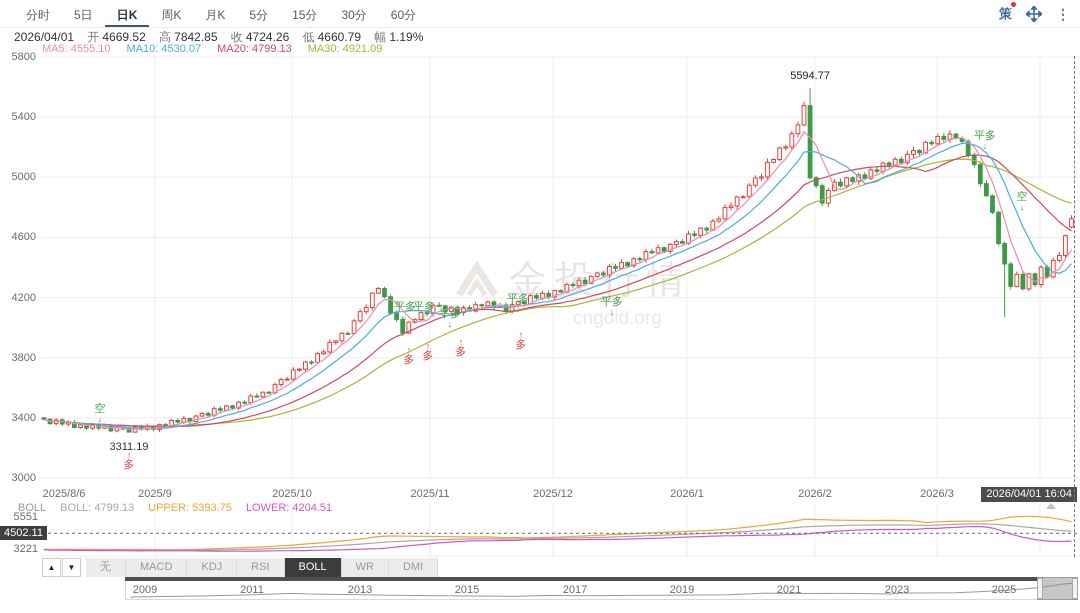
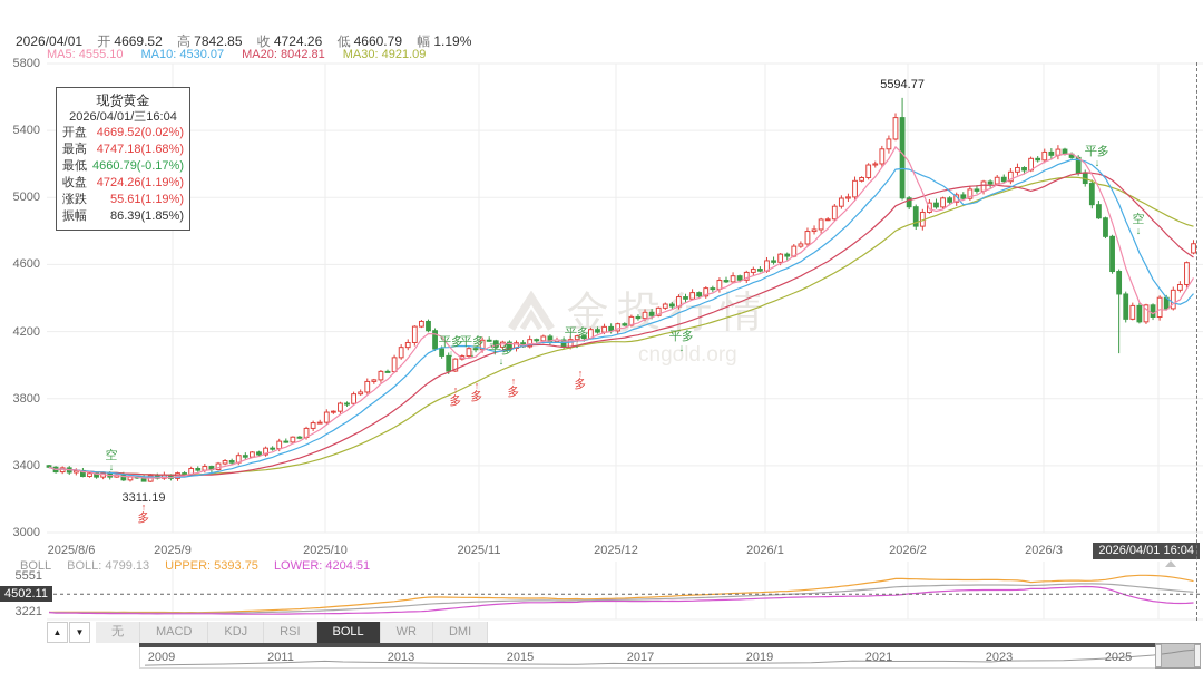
- 分时
- 5日
- 日K
- 周K
- 月K
- 5分
- 15分
- 30分
- 60分
- 策
- ⋮
  2026/04/01 开 4669.52 高 7842.85 收 4724.26 低 4660.79 幅 1.19%
  MA5: 4555.10
  MA10: 4530.07
- MA20: 4799.13
+ MA20: 8042.81
  MA30: 4921.09
  cngold.org
+ 现货黄金
+ 2026/04/01/三16:04
+ 开盘
+ 4669.52(0.02%)
+ 最高
+ 4747.18(1.68%)
+ 最低
+ 4660.79(-0.17%)
+ 收盘
+ 4724.26(1.19%)
+ 涨跌
+ 55.61(1.19%)
+ 振幅
+ 86.39(1.85%)
  2026/04/01 16:04
  BOLL
  BOLL: 4799.13
  UPPER: 5393.75
  LOWER: 4204.51
  4502.11
  ▲
  ▼
  无
  MACD
  KDJ
  RSI
  BOLL
  WR
  DMI
  5800
  5400
  5000
  4600
  4200
  3800
  3400
  3000
  2025/8/6
  2025/9
  2025/10
  2025/11
  2025/12
  2026/1
  2026/2
  2026/3
  5594.77
  空
  ↓
  3311.19
  ↑
  多
  平多
  ↓
  平多
  ↓
  平多
  ↓
  ↑
  多
  ↑
  多
  ↑
  多
  平多
  ↓
  ↑
  多
  平多
  ↓
  平多
  ↓
  空
  ↓
  5551
  3221
  2009
  2011
  2013
  2015
  2017
  2019
  2021
  2023
  2025
